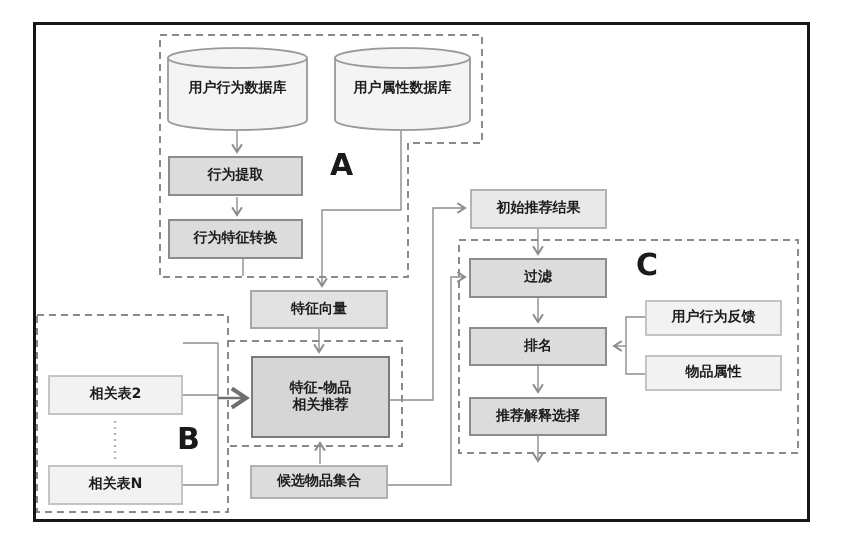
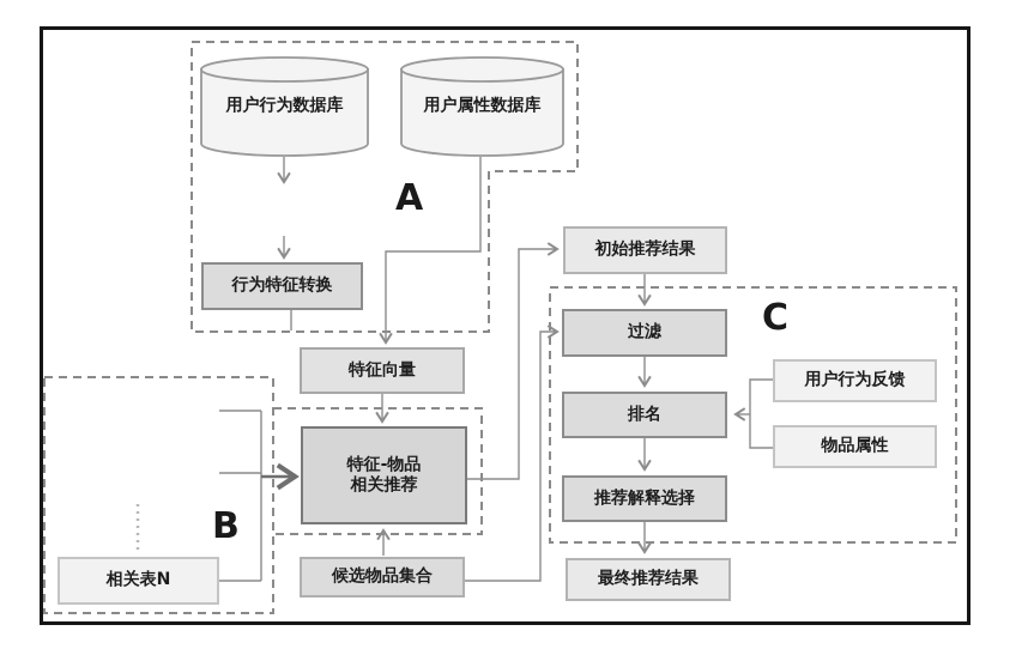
  用户行为数据库
  用户属性数据库
- 行为提取
  行为特征转换
  特征向量
  特征-物品
  相关推荐
- 相关表2
  相关表N
  候选物品集合
  初始推荐结果
  过滤
  排名
  推荐解释选择
+ 最终推荐结果
  用户行为反馈
  物品属性
  A
  B
  C
